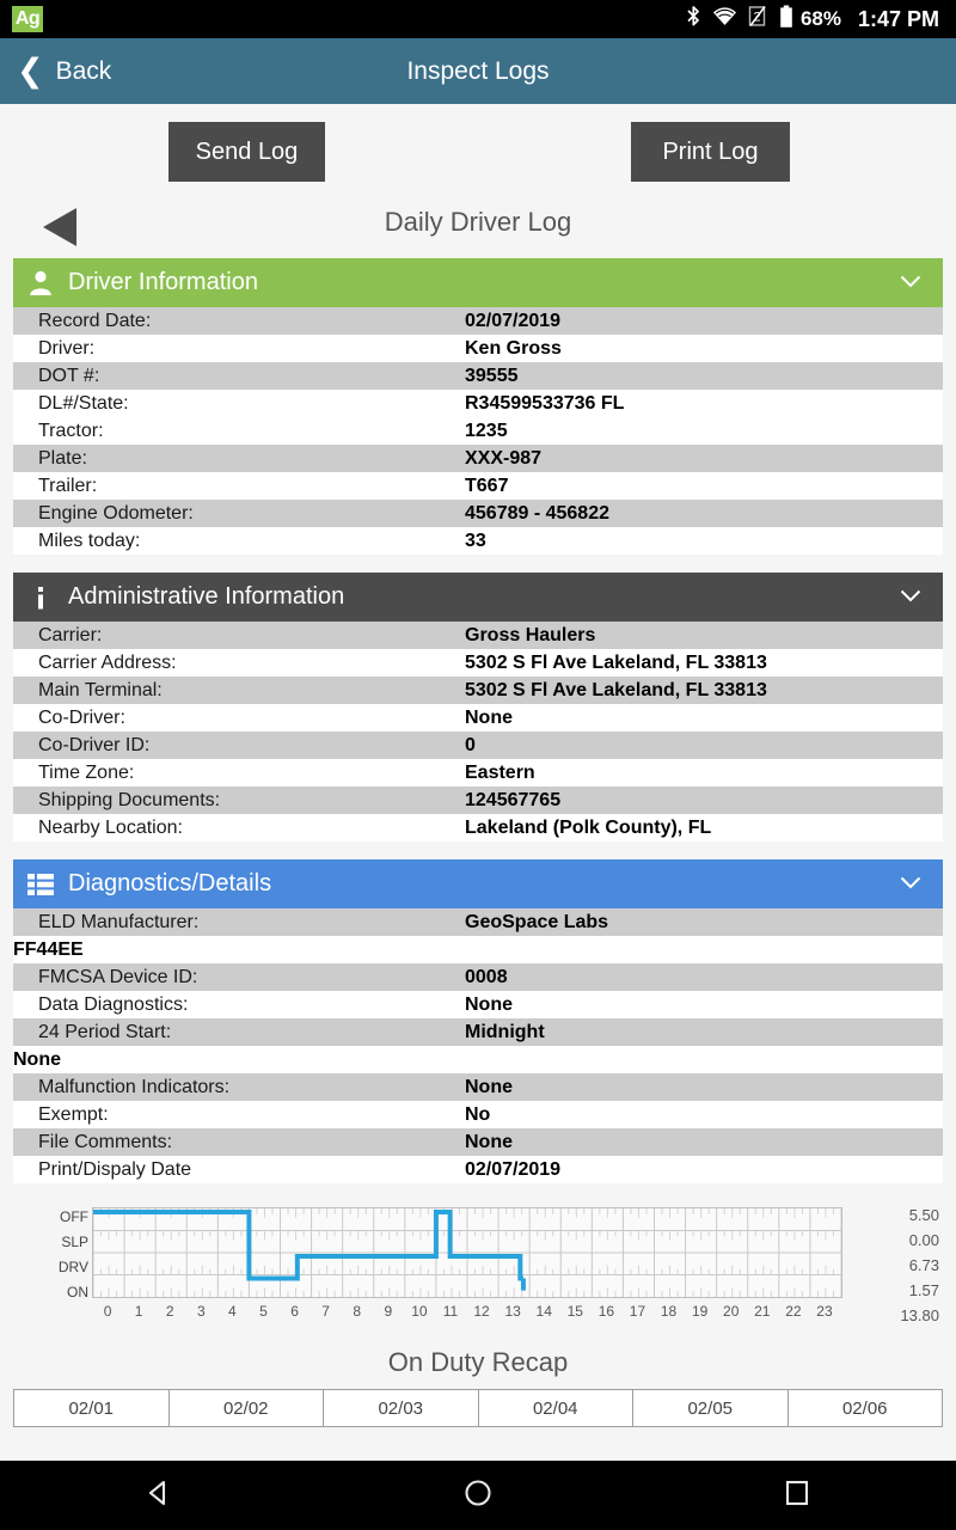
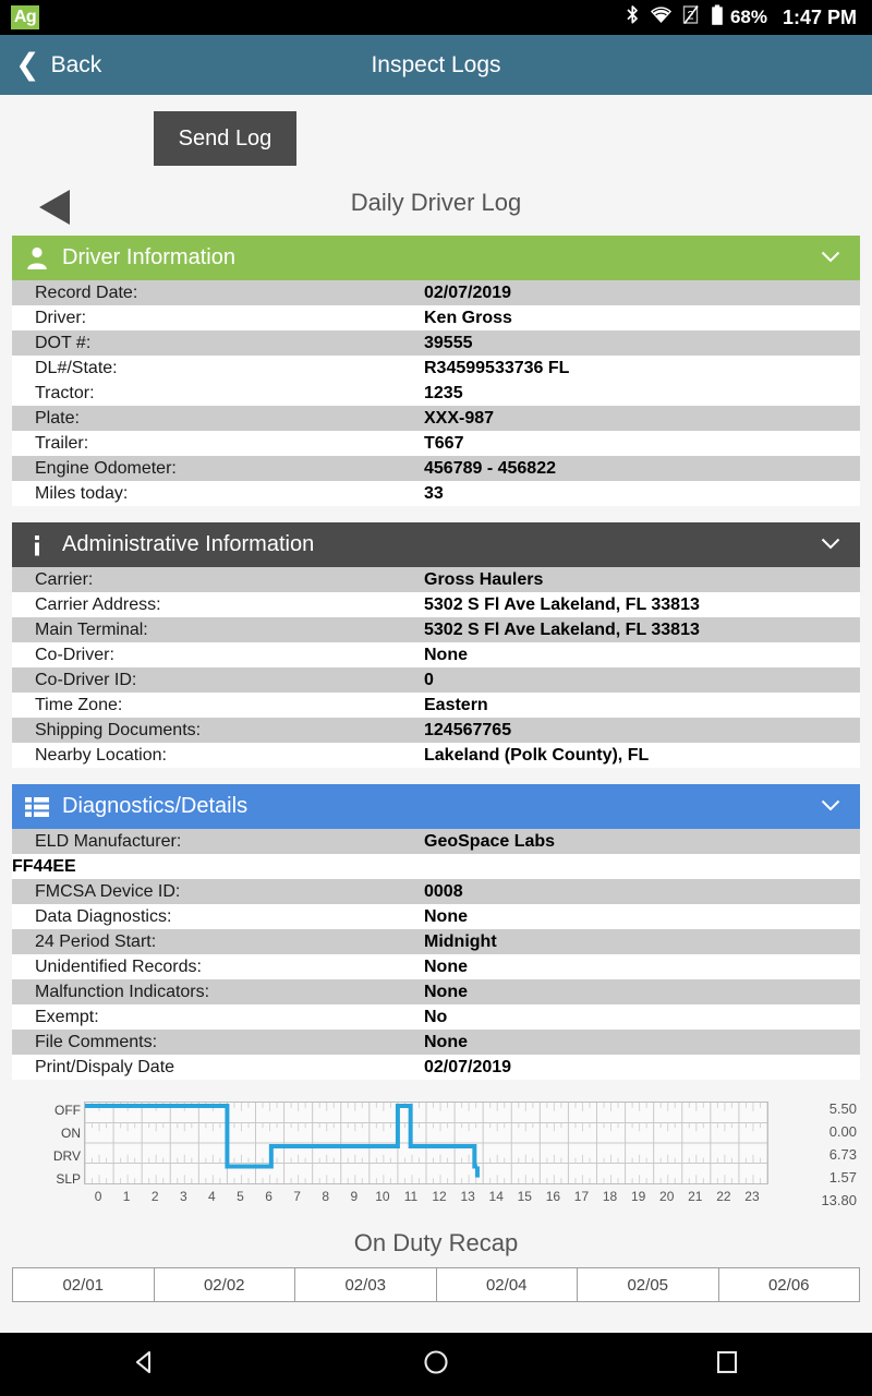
  Ag
  68%
  1:47 PM
  Inspect Logs
  ❮
  Back
  Send Log
- Print Log
  Daily Driver Log
  Driver Information
  Record Date:
  02/07/2019
  Driver:
  Ken Gross
  DOT #:
  39555
  DL#/State:
  R34599533736 FL
  Tractor:
  1235
  Plate:
  XXX-987
  Trailer:
  T667
  Engine Odometer:
  456789 - 456822
  Miles today:
  33
  Administrative Information
  Carrier:
  Gross Haulers
  Carrier Address:
  5302 S Fl Ave Lakeland, FL 33813
  Main Terminal:
  5302 S Fl Ave Lakeland, FL 33813
  Co-Driver:
  None
  Co-Driver ID:
  0
  Time Zone:
  Eastern
  Shipping Documents:
  124567765
  Nearby Location:
  Lakeland (Polk County), FL
  Diagnostics/Details
  ELD Manufacturer:
  GeoSpace Labs
  FF44EE
  FMCSA Device ID:
  0008
  Data Diagnostics:
  None
  24 Period Start:
  Midnight
+ Unidentified Records:
  None
  Malfunction Indicators:
  None
  Exempt:
  No
  File Comments:
  None
  Print/Dispaly Date
  02/07/2019
  OFF
- SLP
+ ON
  DRV
- ON
+ SLP
  5.50
  0.00
  6.73
  1.57
  13.80
  0
  1
  2
  3
  4
  5
  6
  7
  8
  9
  10
  11
  12
  13
  14
  15
  16
  17
  18
  19
  20
  21
  22
  23
  On Duty Recap
  02/01
  02/02
  02/03
  02/04
  02/05
  02/06
